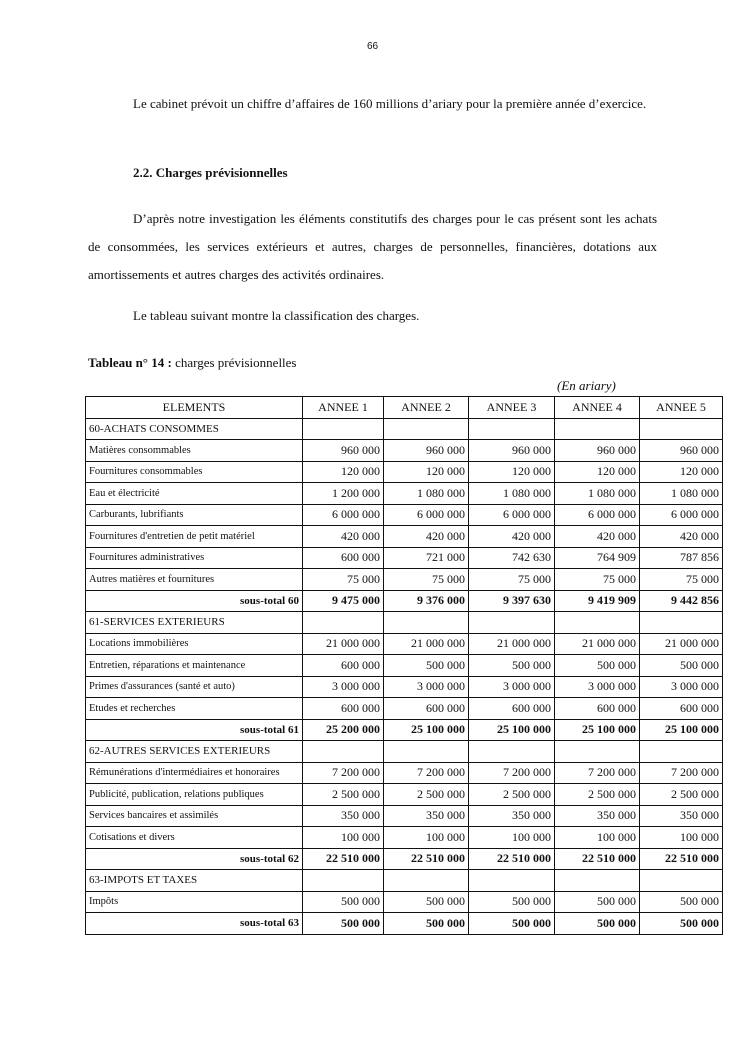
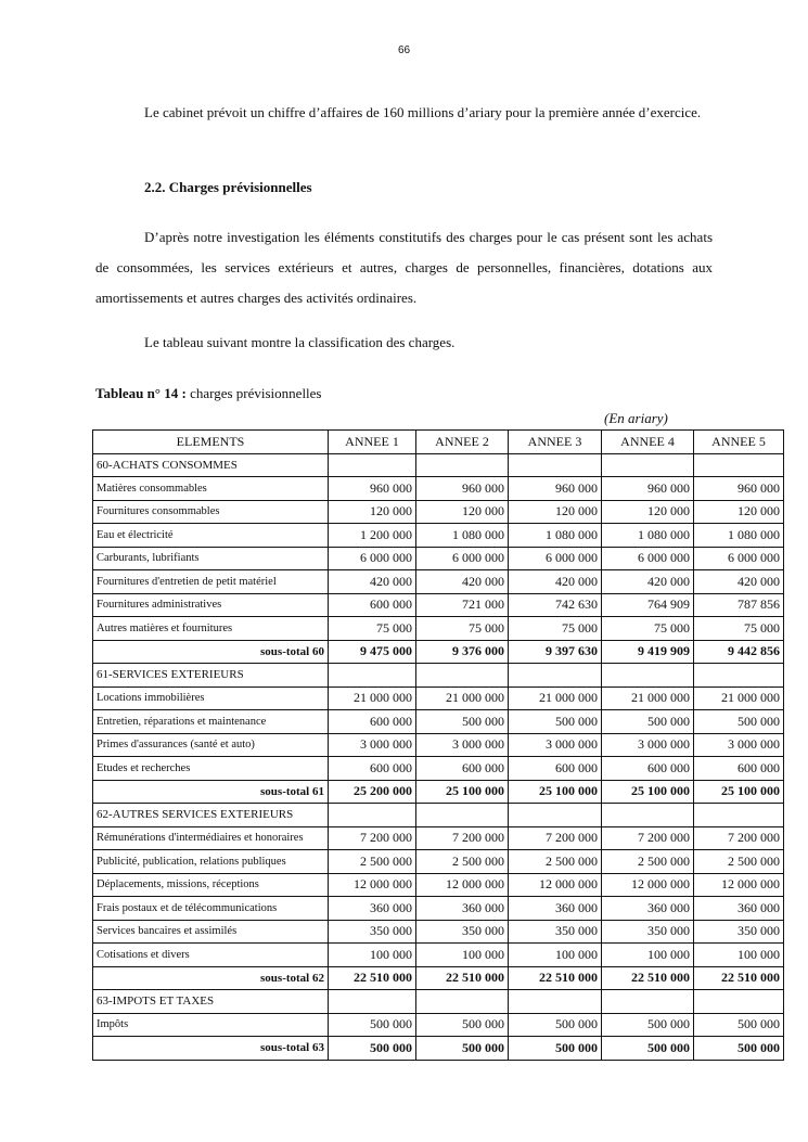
  66
  Le cabinet prévoit un chiffre d’affaires de 160 millions d’ariary pour la première année d’exercice.
  2.2. Charges prévisionnelles
  D’après notre investigation les éléments constitutifs des charges pour le cas présent sont les achats de consommées, les services extérieurs et autres, charges de personnelles, financières, dotations aux amortissements et autres charges des activités ordinaires.
  Le tableau suivant montre la classification des charges.
  Tableau n° 14 : charges prévisionnelles
  (En ariary)
  ELEMENTS	ANNEE 1	ANNEE 2	ANNEE 3	ANNEE 4	ANNEE 5
  60-ACHATS CONSOMMES
  Matières consommables	960 000	960 000	960 000	960 000	960 000
  Fournitures consommables	120 000	120 000	120 000	120 000	120 000
  Eau et électricité	1 200 000	1 080 000	1 080 000	1 080 000	1 080 000
  Carburants, lubrifiants	6 000 000	6 000 000	6 000 000	6 000 000	6 000 000
  Fournitures d'entretien de petit matériel	420 000	420 000	420 000	420 000	420 000
  Fournitures administratives	600 000	721 000	742 630	764 909	787 856
  Autres matières et fournitures	75 000	75 000	75 000	75 000	75 000
  sous-total 60	9 475 000	9 376 000	9 397 630	9 419 909	9 442 856
  61-SERVICES EXTERIEURS
  Locations immobilières	21 000 000	21 000 000	21 000 000	21 000 000	21 000 000
  Entretien, réparations et maintenance	600 000	500 000	500 000	500 000	500 000
  Primes d'assurances (santé et auto)	3 000 000	3 000 000	3 000 000	3 000 000	3 000 000
  Etudes et recherches	600 000	600 000	600 000	600 000	600 000
  sous-total 61	25 200 000	25 100 000	25 100 000	25 100 000	25 100 000
  62-AUTRES SERVICES EXTERIEURS
  Rémunérations d'intermédiaires et honoraires	7 200 000	7 200 000	7 200 000	7 200 000	7 200 000
  Publicité, publication, relations publiques	2 500 000	2 500 000	2 500 000	2 500 000	2 500 000
+ Déplacements, missions, réceptions	12 000 000	12 000 000	12 000 000	12 000 000	12 000 000
+ Frais postaux et de télécommunications	360 000	360 000	360 000	360 000	360 000
  Services bancaires et assimilés	350 000	350 000	350 000	350 000	350 000
  Cotisations et divers	100 000	100 000	100 000	100 000	100 000
  sous-total 62	22 510 000	22 510 000	22 510 000	22 510 000	22 510 000
  63-IMPOTS ET TAXES
  Impôts	500 000	500 000	500 000	500 000	500 000
  sous-total 63	500 000	500 000	500 000	500 000	500 000
